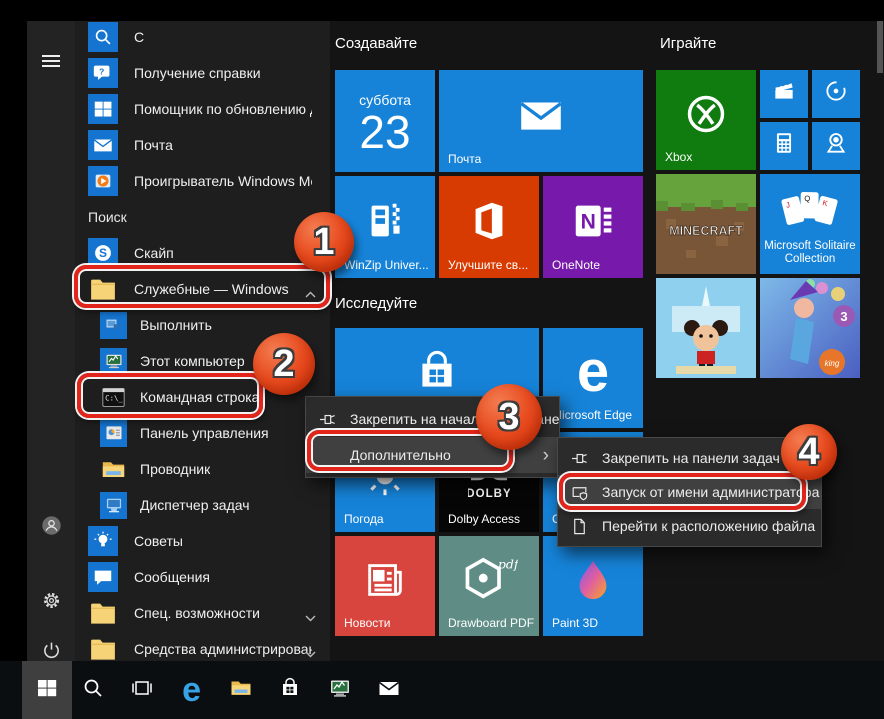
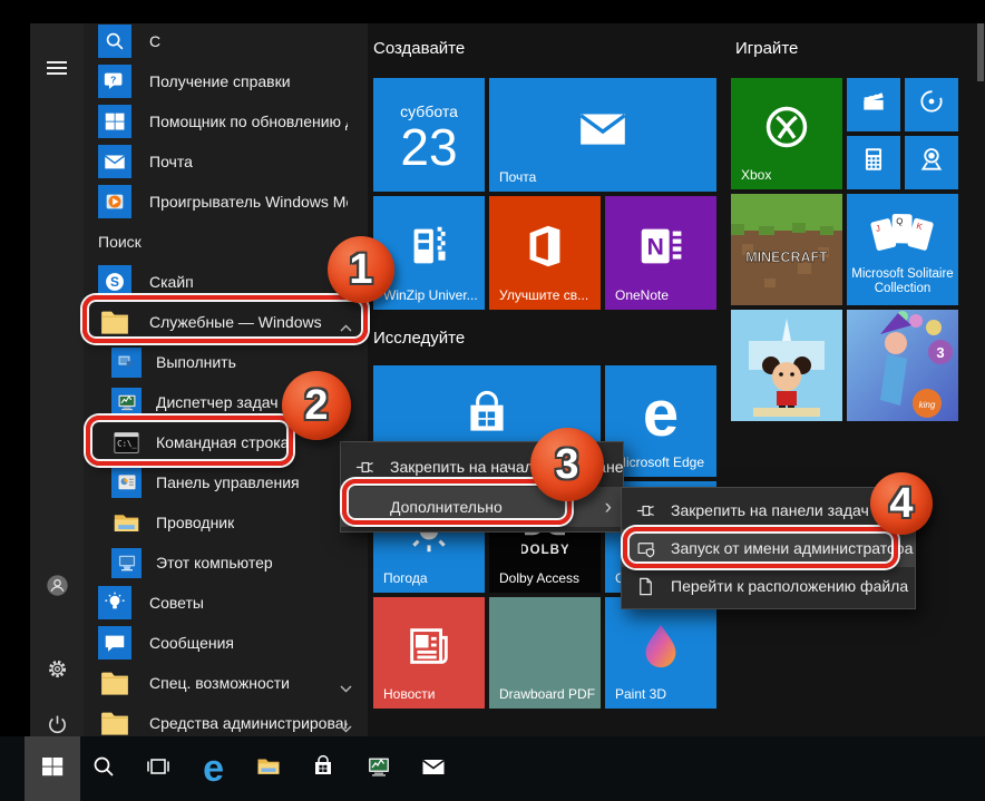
  С
  ?
  Получение справки
  Помощник по обновлению
  Почта
  Проигрыватель Windows M
  Поиск
  S
  Скайп
  Служебные — Windows
  Выполнить
- Этот компьютер
+ Диспетчер задач
  C:\_
  Командная строка
  Панель управления
  Проводник
- Диспетчер задач
+ Этот компьютер
  Советы
  Сообщения
  Спец. возможности
  Средства администрирова
  суббота
  23
  Почта
  WinZip Univer...
  Улучшите св...
  N
  OneNote
  e
  icrosoft Edge
  Погода
  DOLBY
  Dolby Access
  Новости
- pdf
  Drawboard PDF
  Paint 3D
  Xbox
  MINECRAFT
  Q
  Microsoft Solitaire Collection
  3
  king
  Создавайте
  Исследуйте
  Играйте
  Дополнительно
  ›
  Закрепить на панели задач
  Запуск от имени администратора
  Перейти к расположению файла
  1
  2
  3
  4
  e
